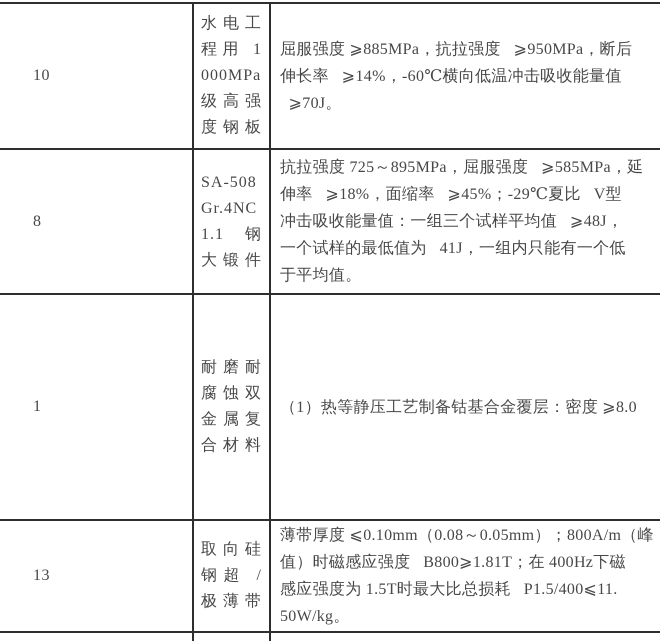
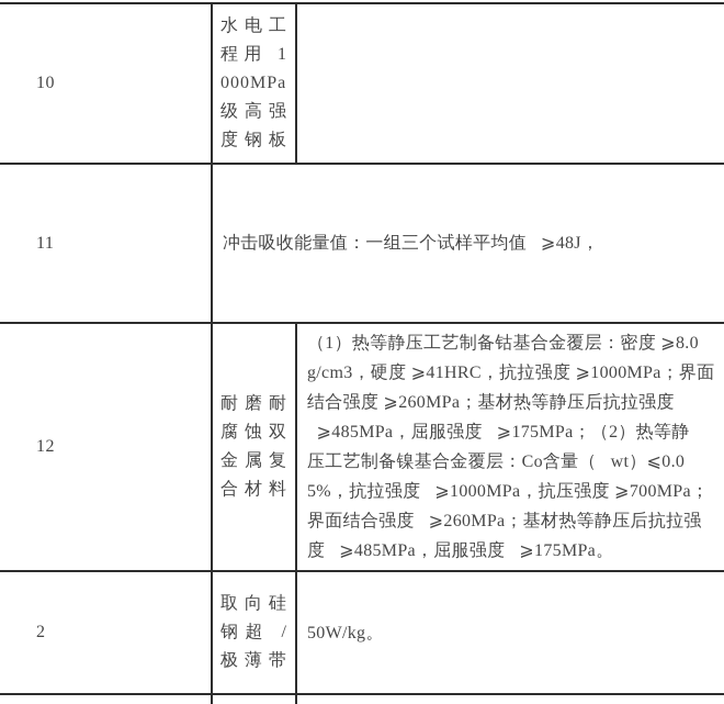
  10
  水电工
  程用 1
  000MPa
  级高强
  度钢板
- 屈服强度 ⩾885MPa，抗拉强度 ⩾950MPa，断后
- 伸长率 ⩾14%，-60℃横向低温冲击吸收能量值
- ⩾70J。
- 8
+ 11
- SA-508
- Gr.4NC
- 1.1 钢
- 大锻件
- 抗拉强度 725～895MPa，屈服强度 ⩾585MPa，延
- 伸率 ⩾18%，面缩率 ⩾45%；-29℃夏比 V型
  冲击吸收能量值：一组三个试样平均值 ⩾48J，
- 一个试样的最低值为 41J，一组内只能有一个低
- 于平均值。
- 1
+ 12
  耐磨耐
  腐蚀双
  金属复
  合材料
  （1）热等静压工艺制备钴基合金覆层：密度 ⩾8.0
+ g/cm3，硬度 ⩾41HRC，抗拉强度 ⩾1000MPa；界面
+ 结合强度 ⩾260MPa；基材热等静压后抗拉强度
+ ⩾485MPa，屈服强度 ⩾175MPa；（2）热等静
+ 压工艺制备镍基合金覆层：Co含量（ wt）⩽0.0
+ 5%，抗拉强度 ⩾1000MPa，抗压强度 ⩾700MPa；
+ 界面结合强度 ⩾260MPa；基材热等静压后抗拉强
+ 度 ⩾485MPa，屈服强度 ⩾175MPa。
- 13
+ 2
  取向硅
  钢超 /
  极薄带
- 薄带厚度 ⩽0.10mm（0.08～0.05mm）；800A/m（峰
- 值）时磁感应强度 B800⩾1.81T；在 400Hz下磁
- 感应强度为 1.5T时最大比总损耗 P1.5/400⩽11.
  50W/kg。
